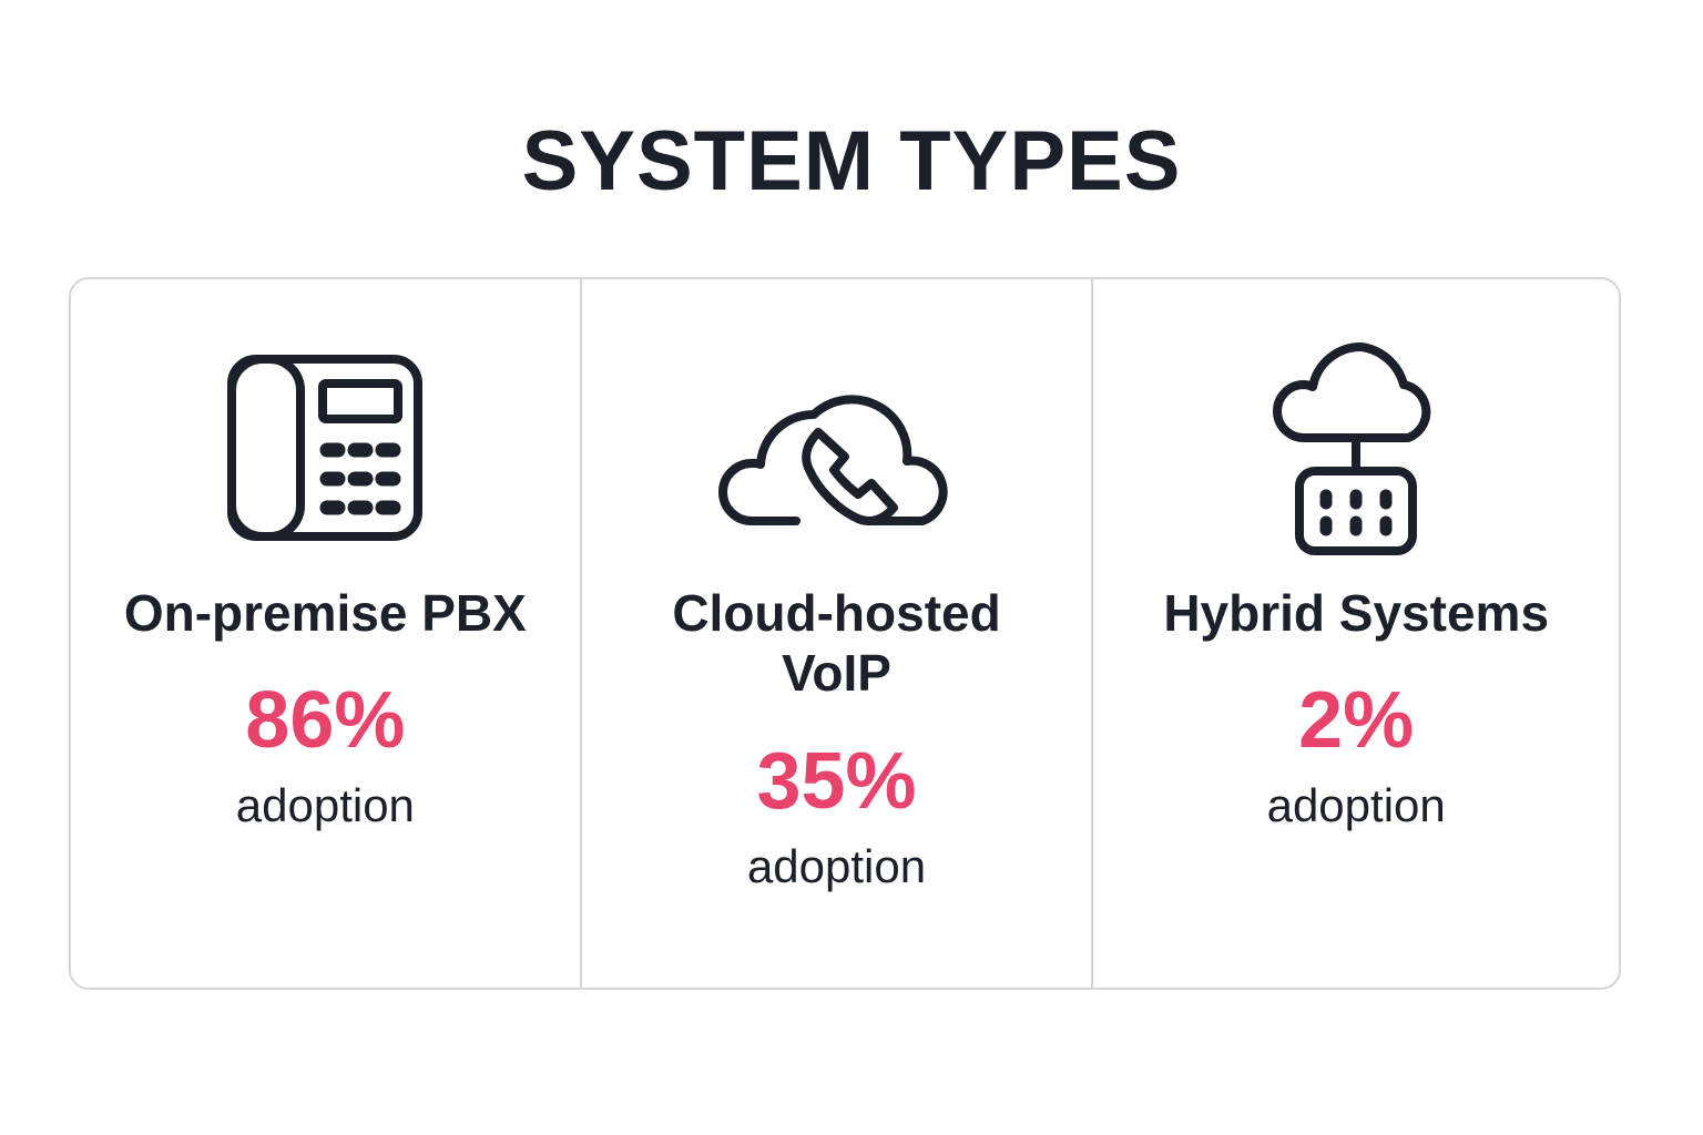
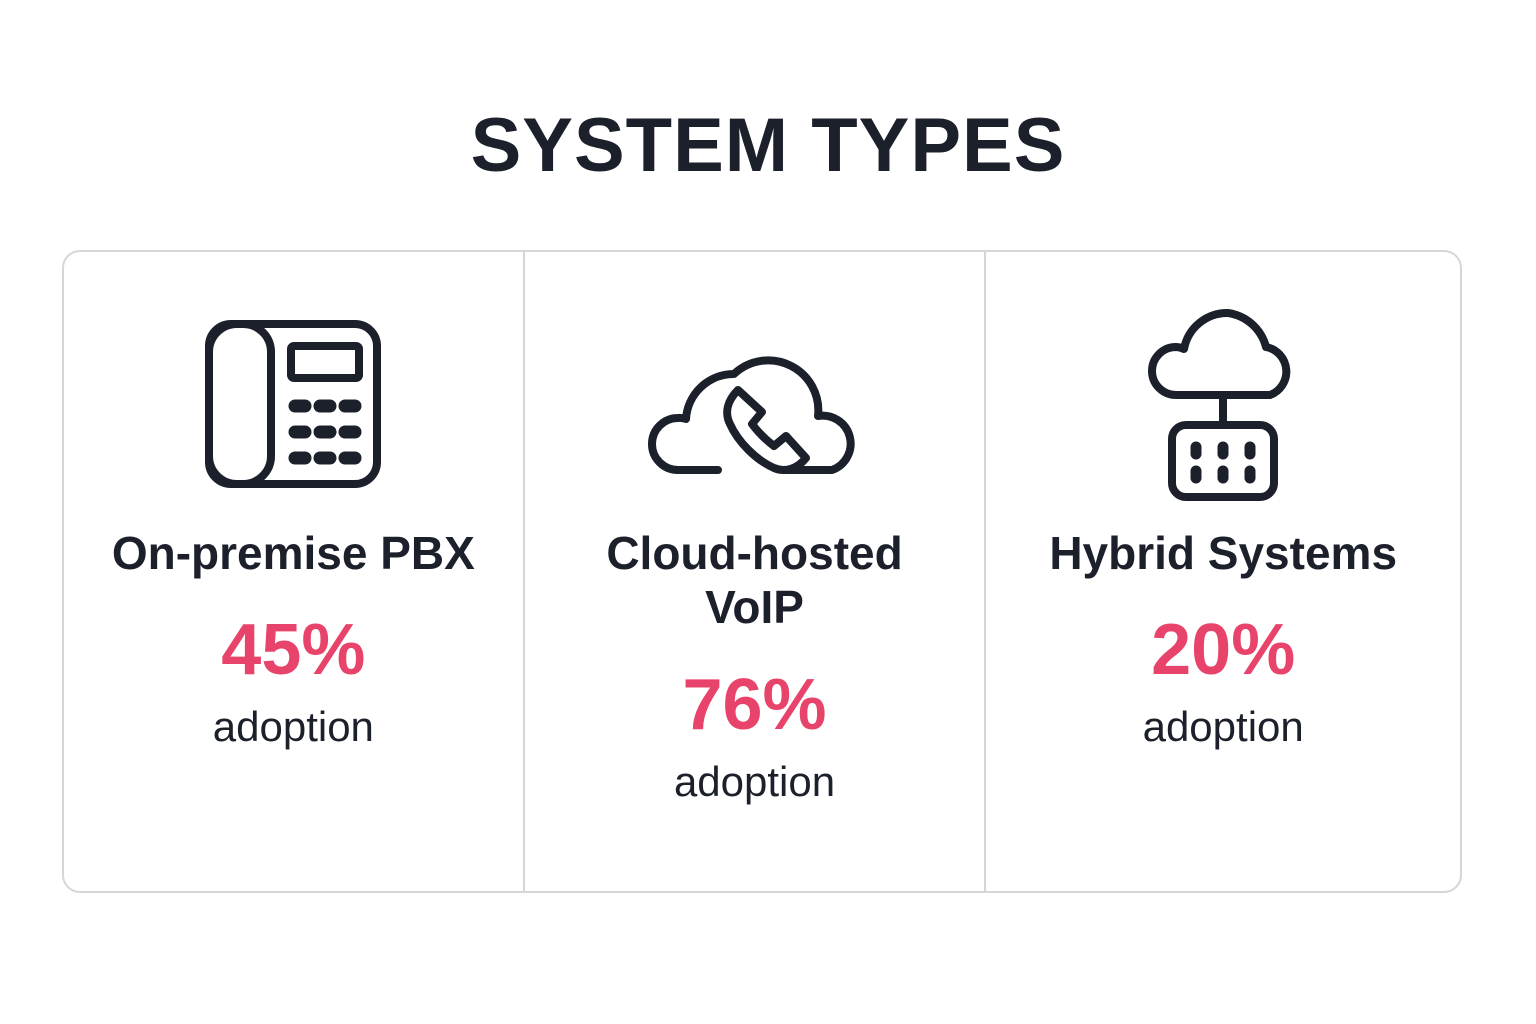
  SYSTEM TYPES
  On-premise PBX
- 86%
+ 45%
  adoption
  Cloud-hosted VoIP
- 35%
+ 76%
  adoption
  Hybrid Systems
- 2%
+ 20%
  adoption
